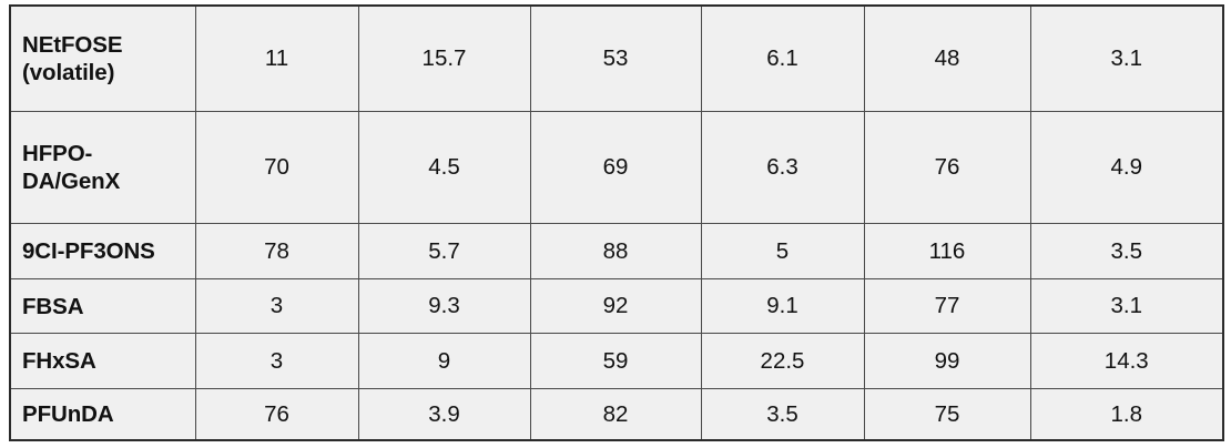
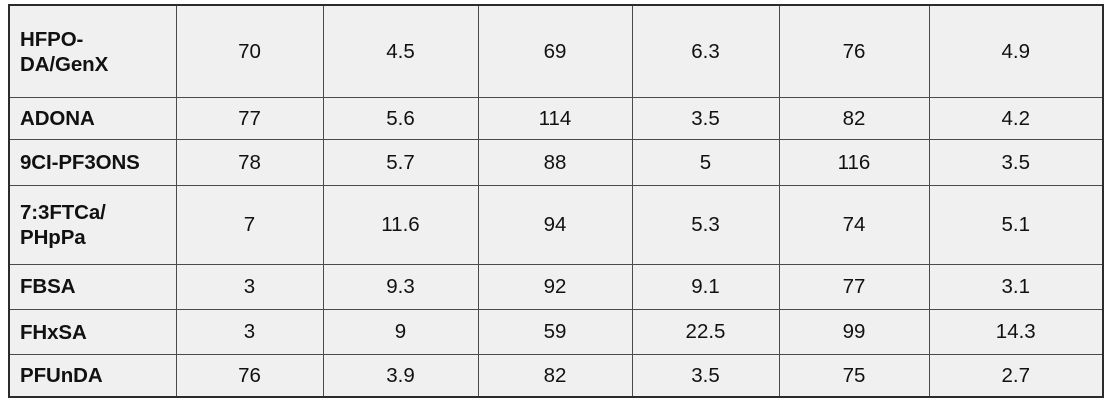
- NEtFOSE (volatile)	11	15.7	53	6.1	48	3.1
  HFPO-DA/GenX	70	4.5	69	6.3	76	4.9
+ ADONA	77	5.6	114	3.5	82	4.2
  9CI-PF3ONS	78	5.7	88	5	116	3.5
+ 7:3FTCa/ PHpPa	7	11.6	94	5.3	74	5.1
  FBSA	3	9.3	92	9.1	77	3.1
  FHxSA	3	9	59	22.5	99	14.3
- PFUnDA	76	3.9	82	3.5	75	1.8
+ PFUnDA	76	3.9	82	3.5	75	2.7
